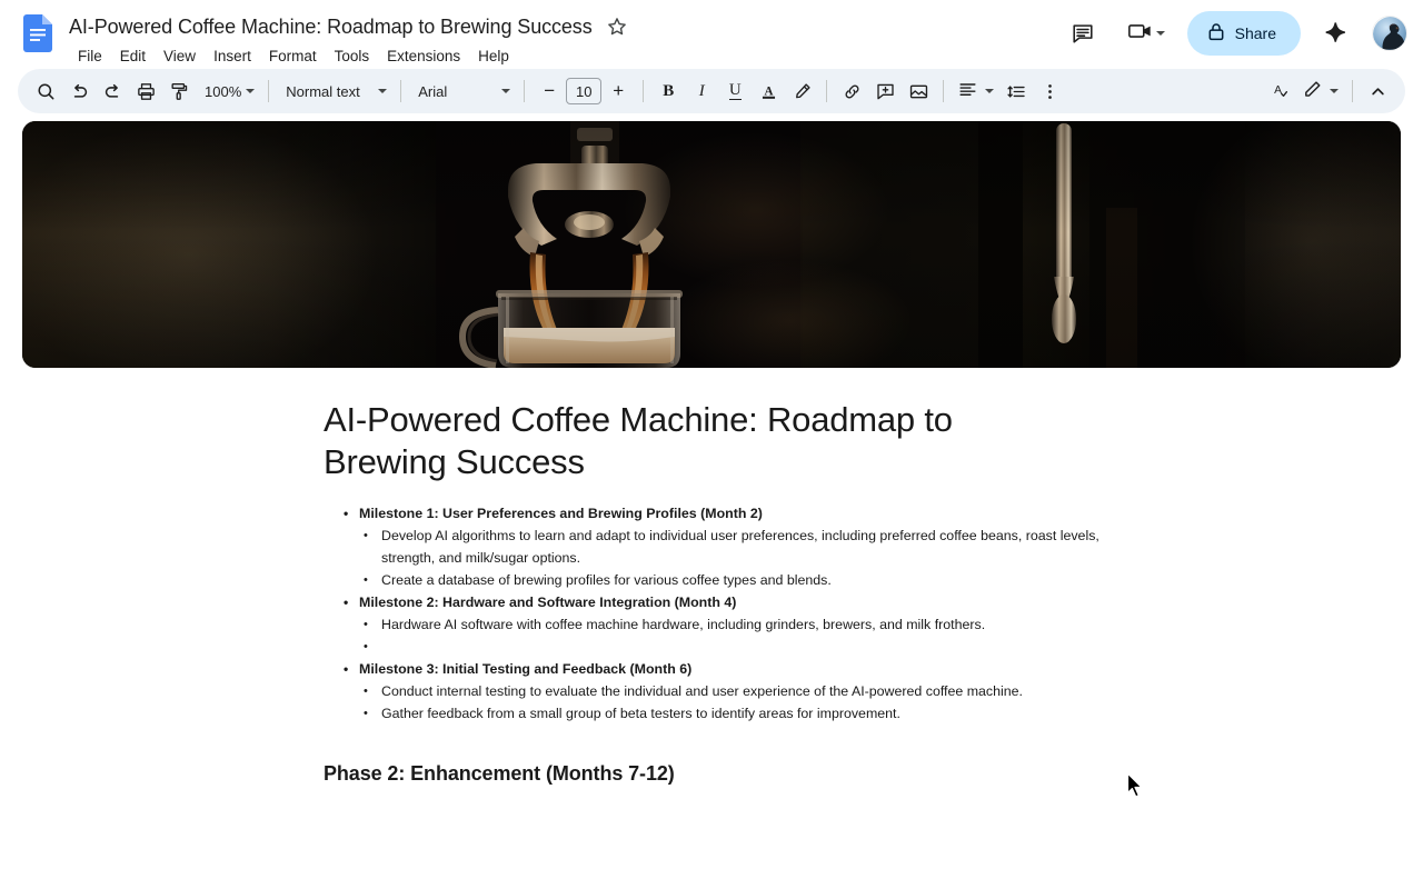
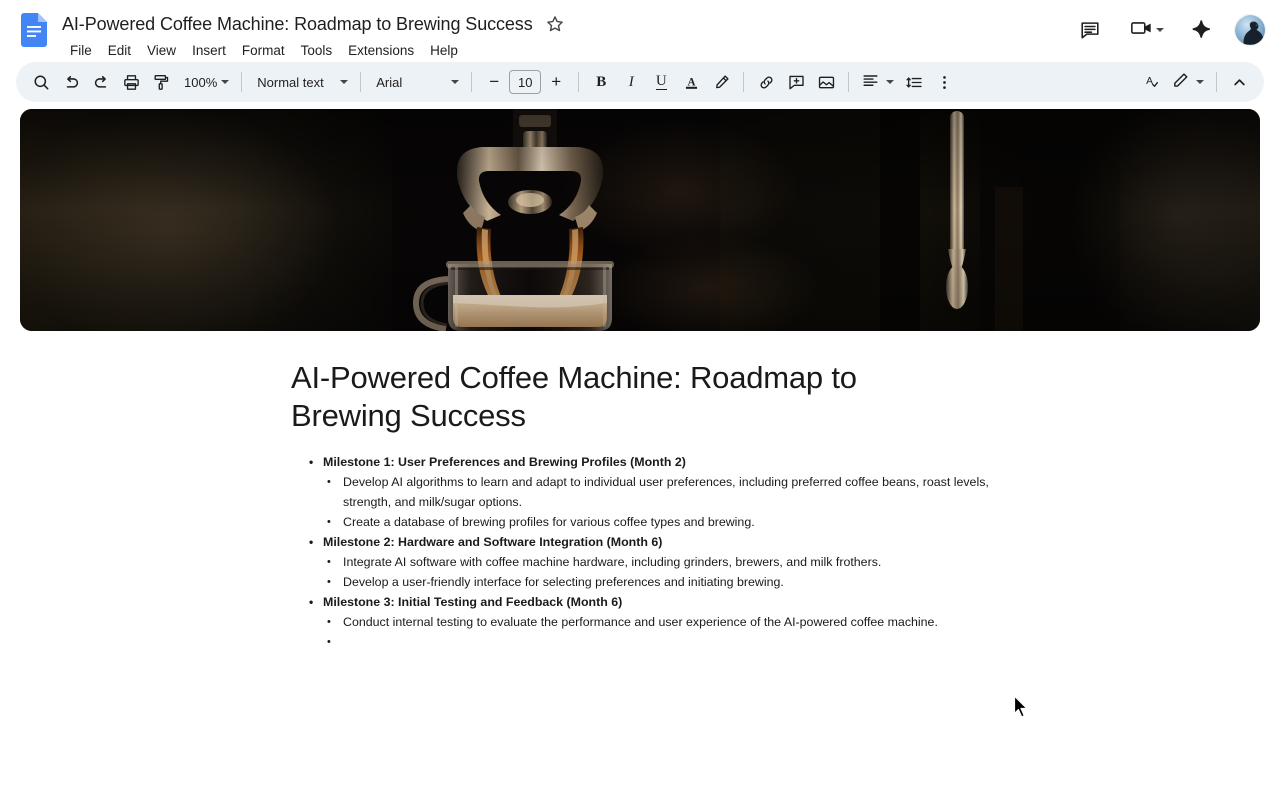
  AI-Powered Coffee Machine: Roadmap to Brewing Success
  File
  Edit
  View
  Insert
  Format
  Tools
  Extensions
  Help
- Share
  100%
  Normal text
  Arial
  −
  10
  +
  B
  I
  U
  A
  A
  AI-Powered Coffee Machine: Roadmap to Brewing Success
  •
  Milestone 1: User Preferences and Brewing Profiles (Month 2)
  •
  Develop AI algorithms to learn and adapt to individual user preferences, including preferred coffee beans, roast levels, strength, and milk/sugar options.
  •
- Create a database of brewing profiles for various coffee types and blends.
+ Create a database of brewing profiles for various coffee types and brewing.
  •
- Milestone 2: Hardware and Software Integration (Month 4)
+ Milestone 2: Hardware and Software Integration (Month 6)
  •
- Hardware AI software with coffee machine hardware, including grinders, brewers, and milk frothers.
+ Integrate AI software with coffee machine hardware, including grinders, brewers, and milk frothers.
  •
+ Develop a user-friendly interface for selecting preferences and initiating brewing.
  •
  Milestone 3: Initial Testing and Feedback (Month 6)
  •
- Conduct internal testing to evaluate the individual and user experience of the AI-powered coffee machine.
+ Conduct internal testing to evaluate the performance and user experience of the AI-powered coffee machine.
  •
- Gather feedback from a small group of beta testers to identify areas for improvement.
- Phase 2: Enhancement (Months 7-12)
